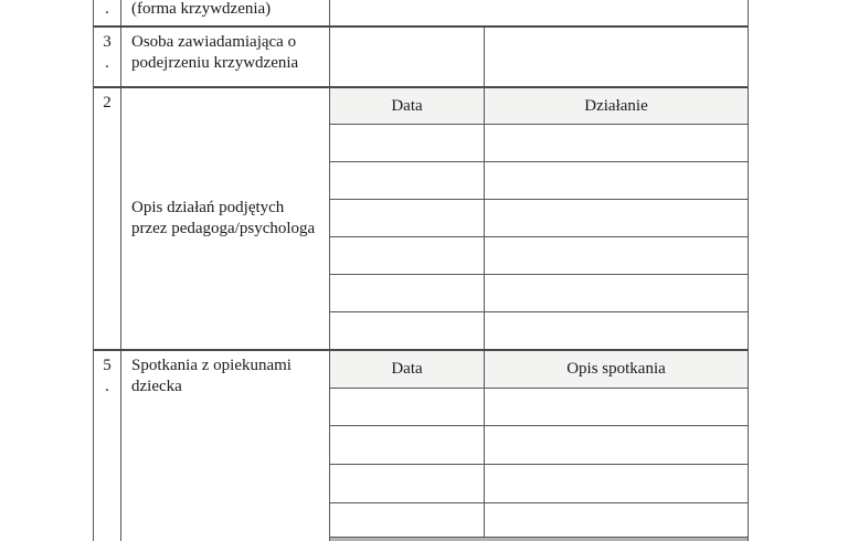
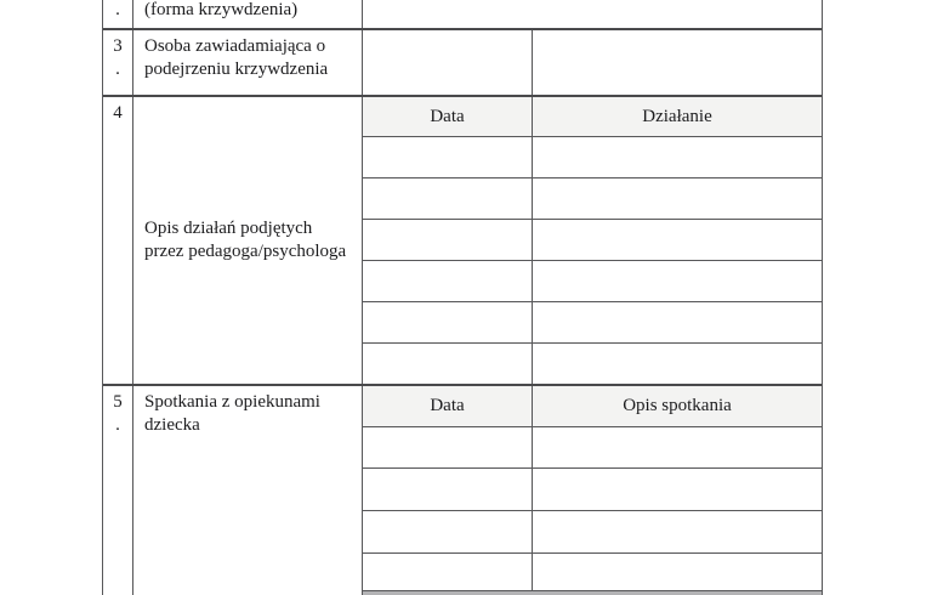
  .
  (forma krzywdzenia)
  3
  .
  Osoba zawiadamiająca o
  podejrzeniu krzywdzenia
- 2
+ 4
  Opis działań podjętych
  przez pedagoga/psychologa
  Data
  Działanie
  5
  .
  Spotkania z opiekunami
  dziecka
  Data
  Opis spotkania
